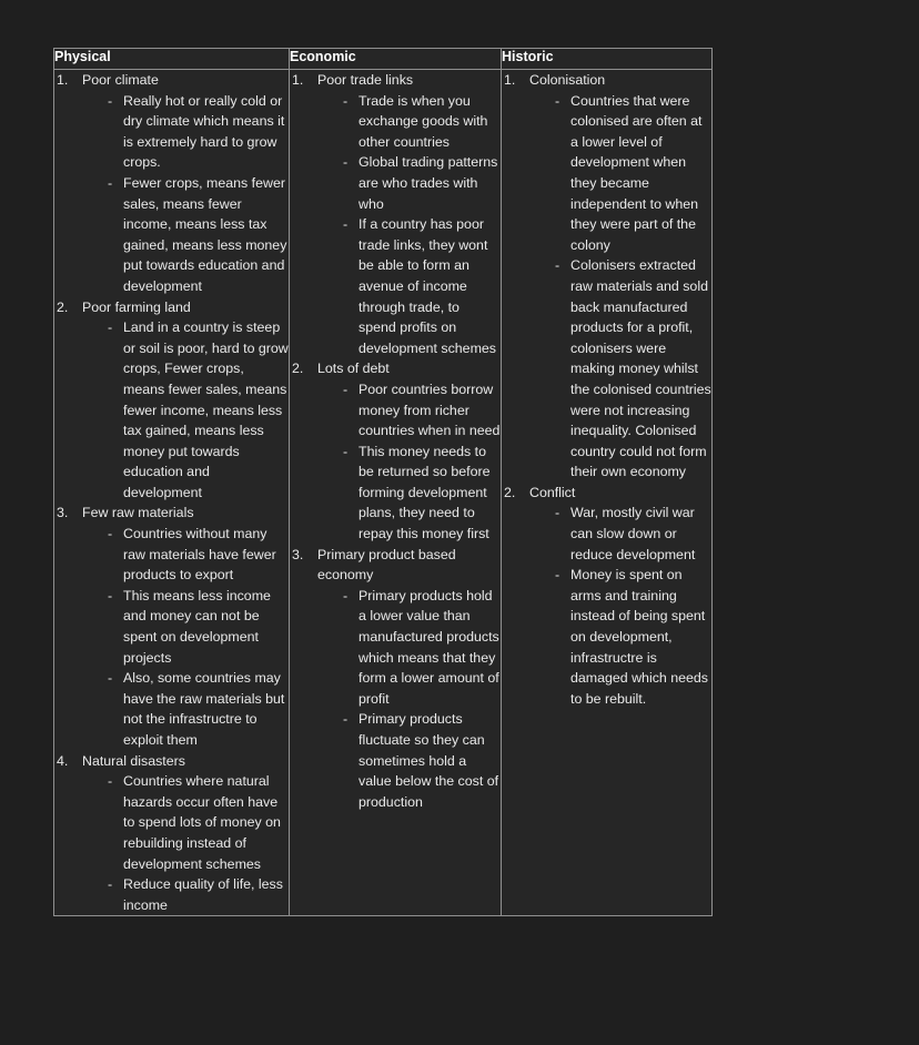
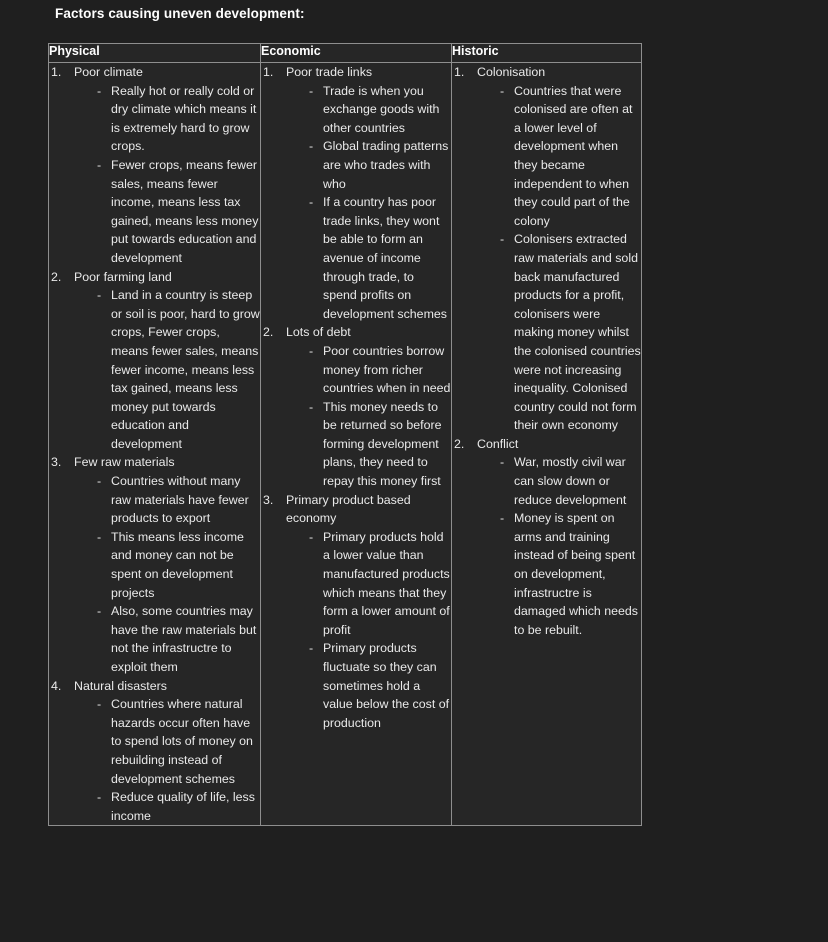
+ Factors causing uneven development:
  Physical	Economic	Historic
- 1. Poor climate- Really hot or really cold or dry climate which means it is extremely hard to grow crops.- Fewer crops, means fewer sales, means fewer income, means less tax gained, means less money put towards education and development2. Poor farming land- Land in a country is steep or soil is poor, hard to grow crops, Fewer crops, means fewer sales, means fewer income, means less tax gained, means less money put towards education and development3. Few raw materials- Countries without many raw materials have fewer products to export- This means less income and money can not be spent on development projects- Also, some countries may have the raw materials but not the infrastructre to exploit them4. Natural disasters- Countries where natural hazards occur often have to spend lots of money on rebuilding instead of development schemes- Reduce quality of life, less income	1. Poor trade links- Trade is when you exchange goods with other countries- Global trading patterns are who trades with who- If a country has poor trade links, they wont be able to form an avenue of income through trade, to spend profits on development schemes2. Lots of debt- Poor countries borrow money from richer countries when in need- This money needs to be returned so before forming development plans, they need to repay this money first3. Primary product based economy- Primary products hold a lower value than manufactured products which means that they form a lower amount of profit- Primary products fluctuate so they can sometimes hold a value below the cost of production	1. Colonisation- Countries that were colonised are often at a lower level of development when they became independent to when they were part of the colony- Colonisers extracted raw materials and sold back manufactured products for a profit, colonisers were making money whilst the colonised countries were not increasing inequality. Colonised country could not form their own economy2. Conflict- War, mostly civil war can slow down or reduce development- Money is spent on arms and training instead of being spent on development, infrastructre is damaged which needs to be rebuilt.
+ 1. Poor climate- Really hot or really cold or dry climate which means it is extremely hard to grow crops.- Fewer crops, means fewer sales, means fewer income, means less tax gained, means less money put towards education and development2. Poor farming land- Land in a country is steep or soil is poor, hard to grow crops, Fewer crops, means fewer sales, means fewer income, means less tax gained, means less money put towards education and development3. Few raw materials- Countries without many raw materials have fewer products to export- This means less income and money can not be spent on development projects- Also, some countries may have the raw materials but not the infrastructre to exploit them4. Natural disasters- Countries where natural hazards occur often have to spend lots of money on rebuilding instead of development schemes- Reduce quality of life, less income	1. Poor trade links- Trade is when you exchange goods with other countries- Global trading patterns are who trades with who- If a country has poor trade links, they wont be able to form an avenue of income through trade, to spend profits on development schemes2. Lots of debt- Poor countries borrow money from richer countries when in need- This money needs to be returned so before forming development plans, they need to repay this money first3. Primary product based economy- Primary products hold a lower value than manufactured products which means that they form a lower amount of profit- Primary products fluctuate so they can sometimes hold a value below the cost of production	1. Colonisation- Countries that were colonised are often at a lower level of development when they became independent to when they could part of the colony- Colonisers extracted raw materials and sold back manufactured products for a profit, colonisers were making money whilst the colonised countries were not increasing inequality. Colonised country could not form their own economy2. Conflict- War, mostly civil war can slow down or reduce development- Money is spent on arms and training instead of being spent on development, infrastructre is damaged which needs to be rebuilt.
